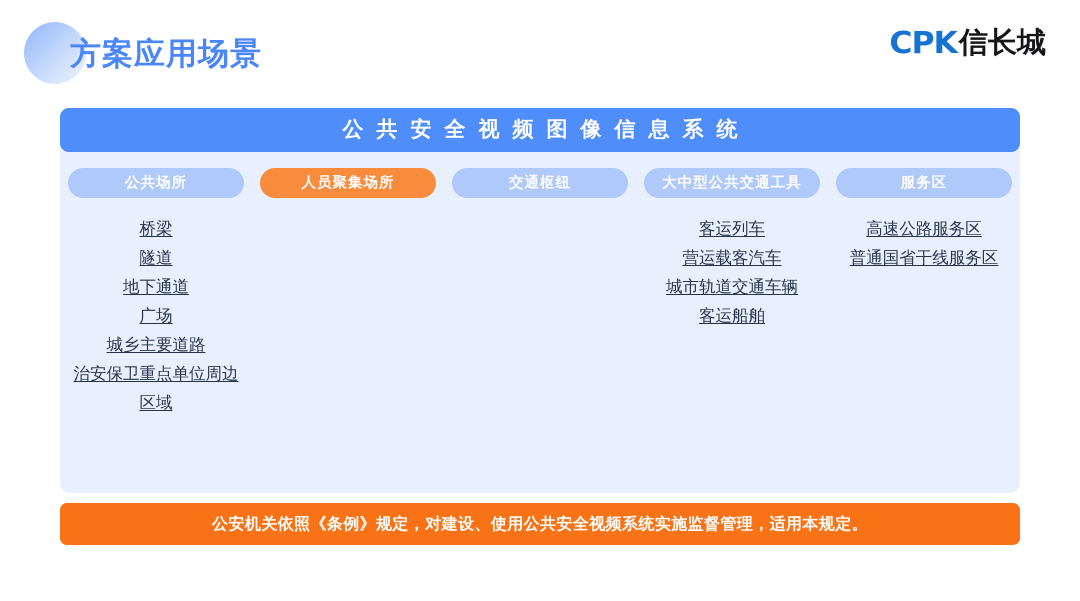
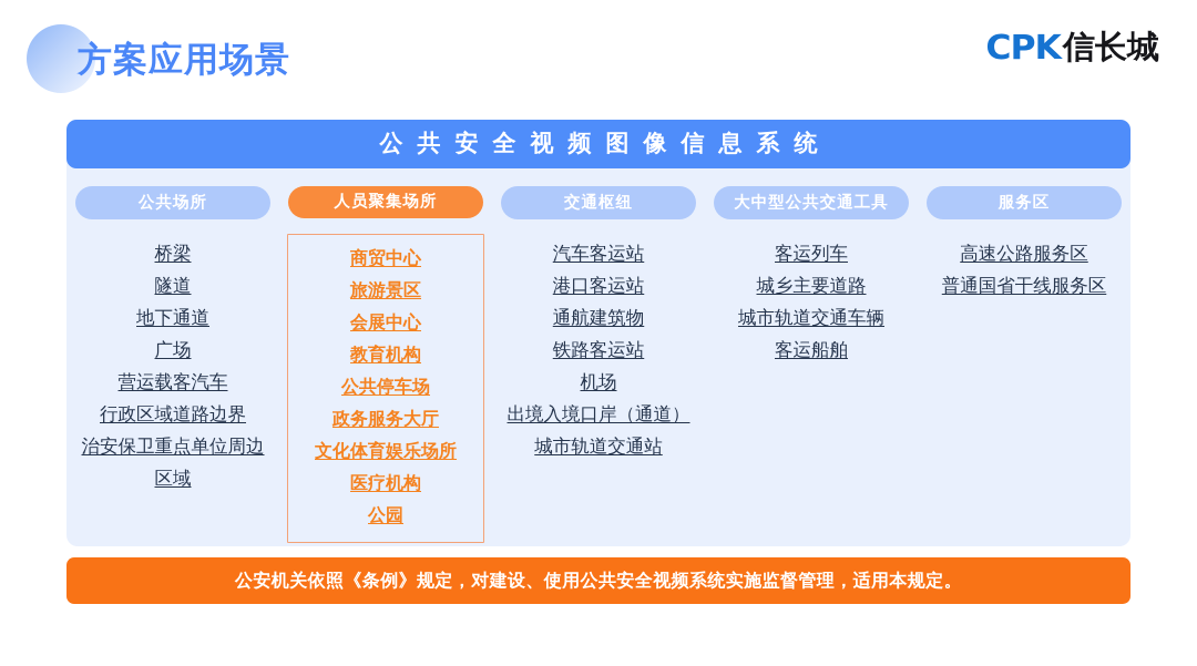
  方案应用场景
  CPK
  信长城
  公共安全视频图像信息系统
  公共场所
  桥梁
  隧道
  地下通道
  广场
- 城乡主要道路
+ 营运载客汽车
+ 行政区域道路边界
  治安保卫重点单位周边区域
  人员聚集场所
+ 商贸中心
+ 旅游景区
+ 会展中心
+ 教育机构
+ 公共停车场
+ 政务服务大厅
+ 文化体育娱乐场所
+ 医疗机构
+ 公园
  交通枢纽
+ 汽车客运站
+ 港口客运站
+ 通航建筑物
+ 铁路客运站
+ 机场
+ 出境入境口岸（通道）
+ 城市轨道交通站
  大中型公共交通工具
  客运列车
- 营运载客汽车
+ 城乡主要道路
  城市轨道交通车辆
  客运船舶
  服务区
  高速公路服务区
  普通国省干线服务区
  公安机关依照《条例》规定，对建设、使用公共安全视频系统实施监督管理，适用本规定。
